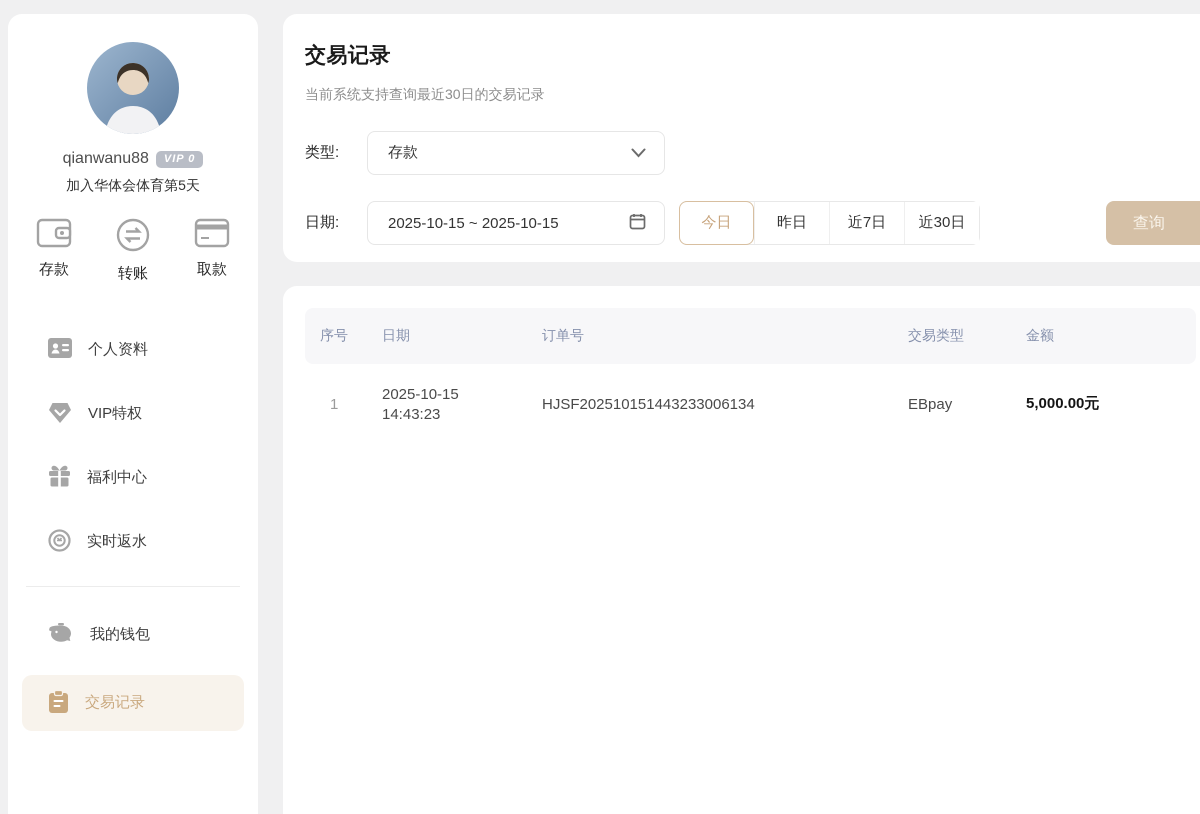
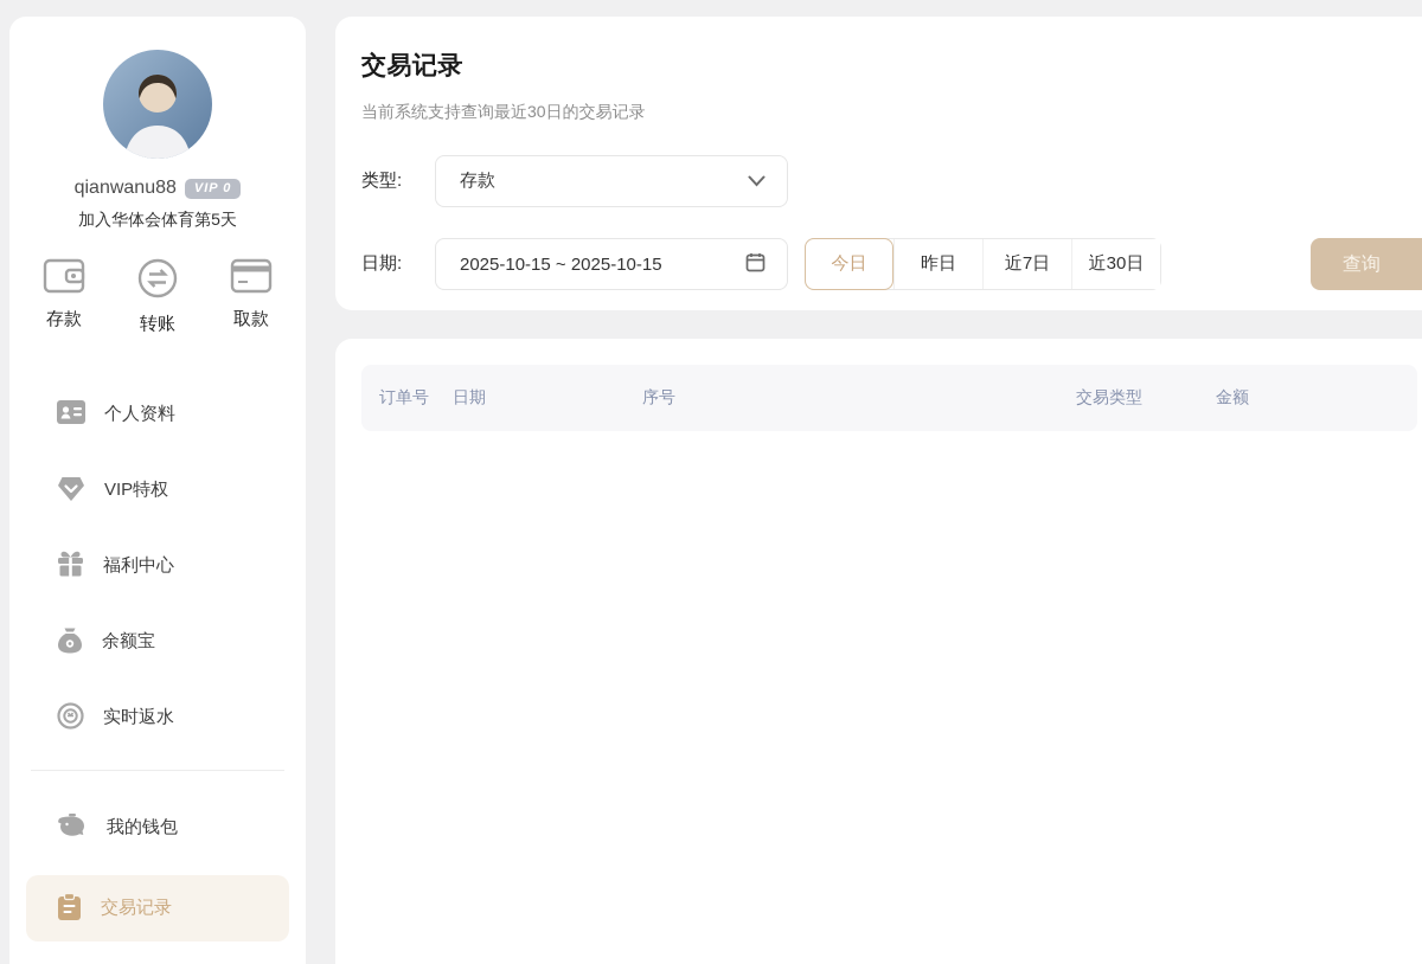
  qianwanu88
  VIP 0
  加入华体会体育第5天
  存款
  转账
  取款
  个人资料
  VIP特权
  福利中心
+ 余额宝
  实时返水
  我的钱包
  交易记录
  交易记录
  当前系统支持查询最近30日的交易记录
  类型:
  存款
  日期:
  2025-10-15 ~ 2025-10-15
  今日
  昨日
  近7日
  近30日
  查询
- 序号
+ 订单号
  日期
- 订单号
+ 序号
  交易类型
  金额
- 1
- 2025-10-15
- 14:43:23
- HJSF202510151443233006134
- EBpay
- 5,000.00元
